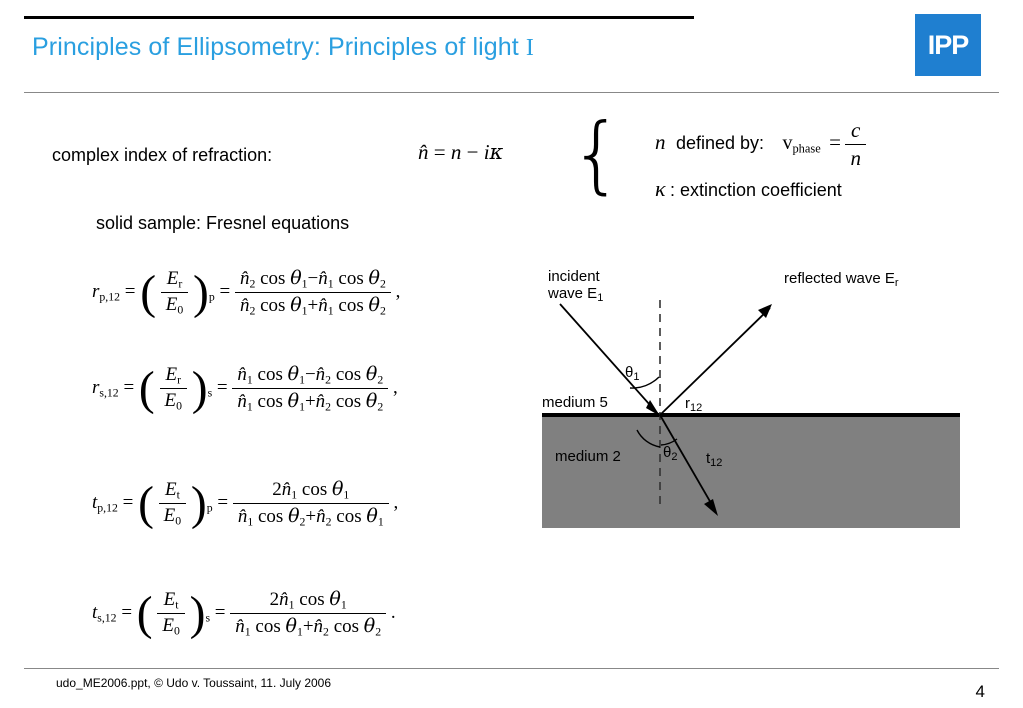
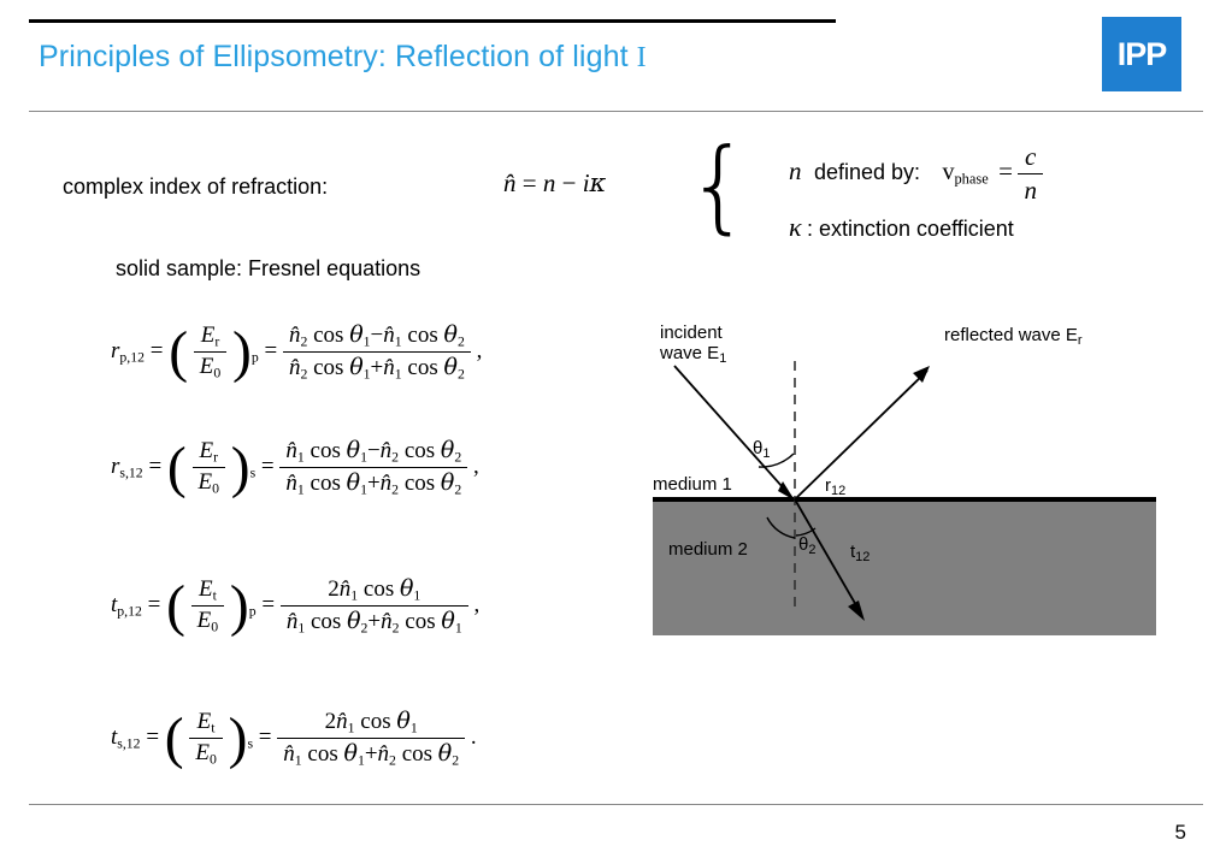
- Principles of Ellipsometry: Principles of light I
+ Principles of Ellipsometry: Reflection of light I
  IPP
  complex index of refraction:
  n̂ = n − iκ
  {
  n defined by: vphase =
  c
  n
  κ : extinction coefficient
  solid sample: Fresnel equations
  rp,12 = (
  Er
  E0
  )p =
  n̂2 cos θ1−n̂1 cos θ2
  n̂2 cos θ1+n̂1 cos θ2
  ,
  rs,12 = (
  Er
  E0
  )s =
  n̂1 cos θ1−n̂2 cos θ2
  n̂1 cos θ1+n̂2 cos θ2
  ,
  tp,12 = (
  Et
  E0
  )p =
  2n̂1 cos θ1
  n̂1 cos θ2+n̂2 cos θ1
  ,
  ts,12 = (
  Et
  E0
  )s =
  2n̂1 cos θ1
  n̂1 cos θ1+n̂2 cos θ2
  .
  incident
  wave E1
  reflected wave Er
  θ1
- medium 5
+ medium 1
  medium 2
  θ2
  r12
  t12
- udo_ME2006.ppt, © Udo v. Toussaint, 11. July 2006
- 4
+ 5
